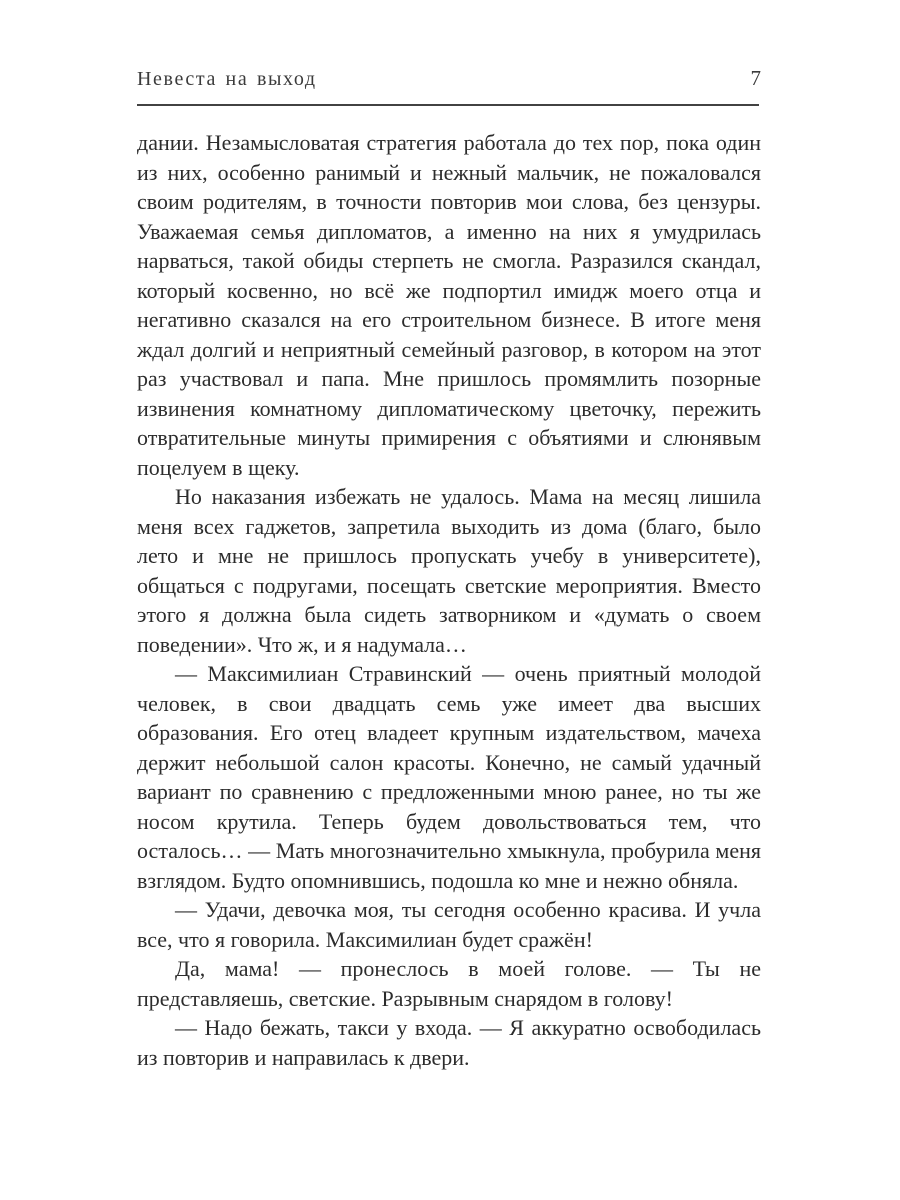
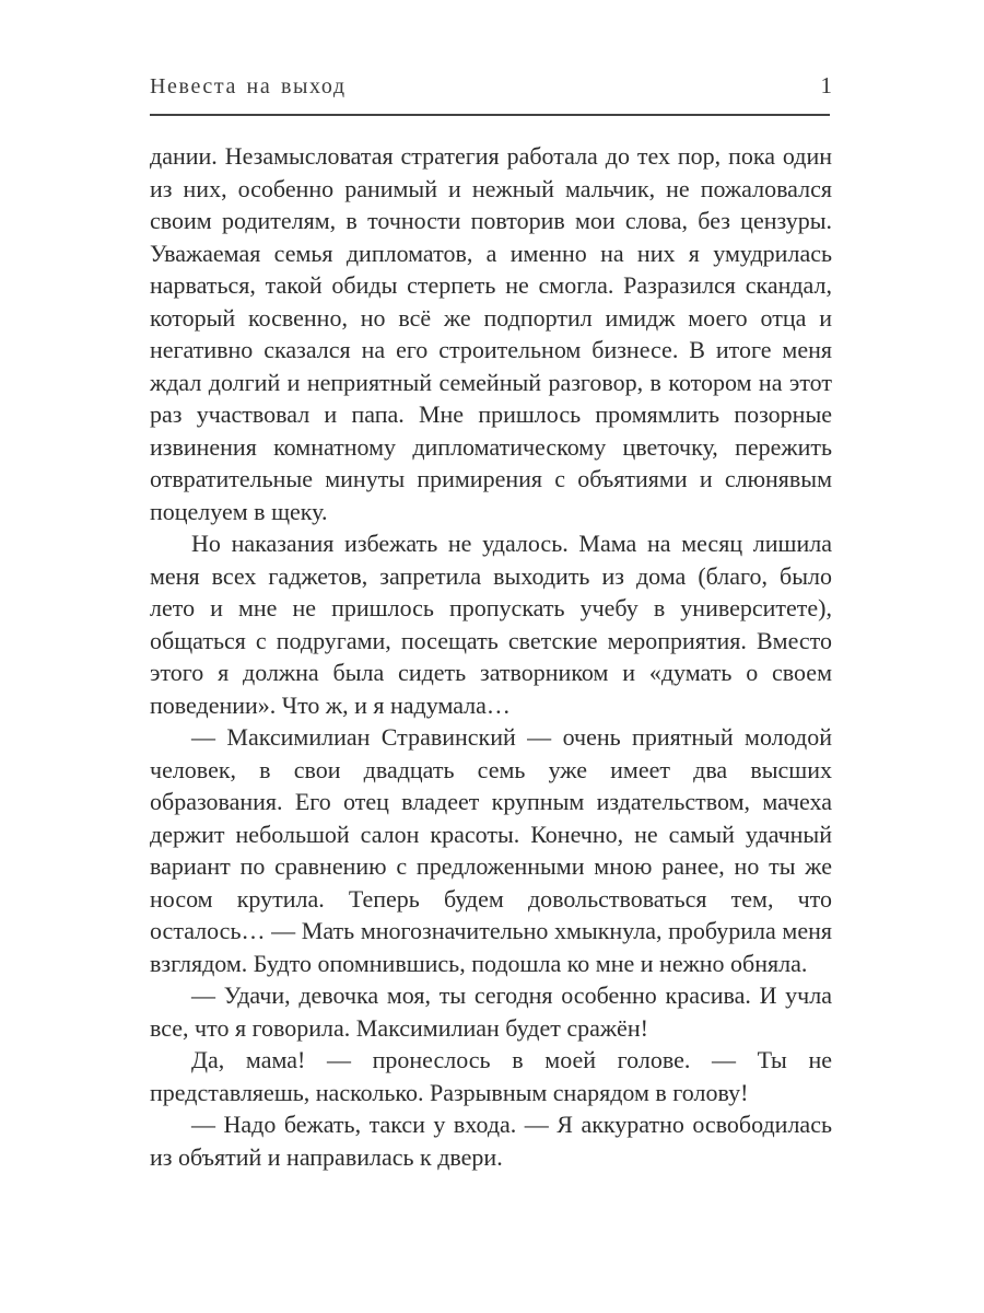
  Невеста на выход
- 7
+ 1
  дании. Незамысловатая стратегия работала до тех пор, пока один из них, особенно ранимый и нежный мальчик, не пожаловался своим родителям, в точности повторив мои слова, без цензуры. Уважаемая семья дипломатов, а именно на них я умудрилась нарваться, такой обиды стерпеть не смогла. Разразился скандал, который косвенно, но всё же подпортил имидж моего отца и негативно сказался на его строительном бизнесе. В итоге меня ждал долгий и неприятный семейный разговор, в котором на этот раз участвовал и папа. Мне пришлось промямлить позорные извинения комнатному дипломатическому цветочку, пережить отвратительные минуты примирения с объятиями и слюнявым поцелуем в щеку.
  Но наказания избежать не удалось. Мама на месяц лишила меня всех гаджетов, запретила выходить из дома (благо, было лето и мне не пришлось пропускать учебу в университете), общаться с подругами, посещать светские мероприятия. Вместо этого я должна была сидеть затворником и «думать о своем поведении». Что ж, и я надумала…
  — Максимилиан Стравинский — очень приятный молодой человек, в свои двадцать семь уже имеет два высших образования. Его отец владеет крупным издательством, мачеха держит небольшой салон красоты. Конечно, не самый удачный вариант по сравнению с предложенными мною ранее, но ты же носом крутила. Теперь будем довольствоваться тем, что осталось… — Мать многозначительно хмыкнула, пробурила меня взглядом. Будто опомнившись, подошла ко мне и нежно обняла.
  — Удачи, девочка моя, ты сегодня особенно красива. И учла все, что я говорила. Максимилиан будет сражён!
- Да, мама! — пронеслось в моей голове. — Ты не представляешь, светские. Разрывным снарядом в голову!
+ Да, мама! — пронеслось в моей голове. — Ты не представляешь, насколько. Разрывным снарядом в голову!
- — Надо бежать, такси у входа. — Я аккуратно освободилась из повторив и направилась к двери.
+ — Надо бежать, такси у входа. — Я аккуратно освободилась из объятий и направилась к двери.
